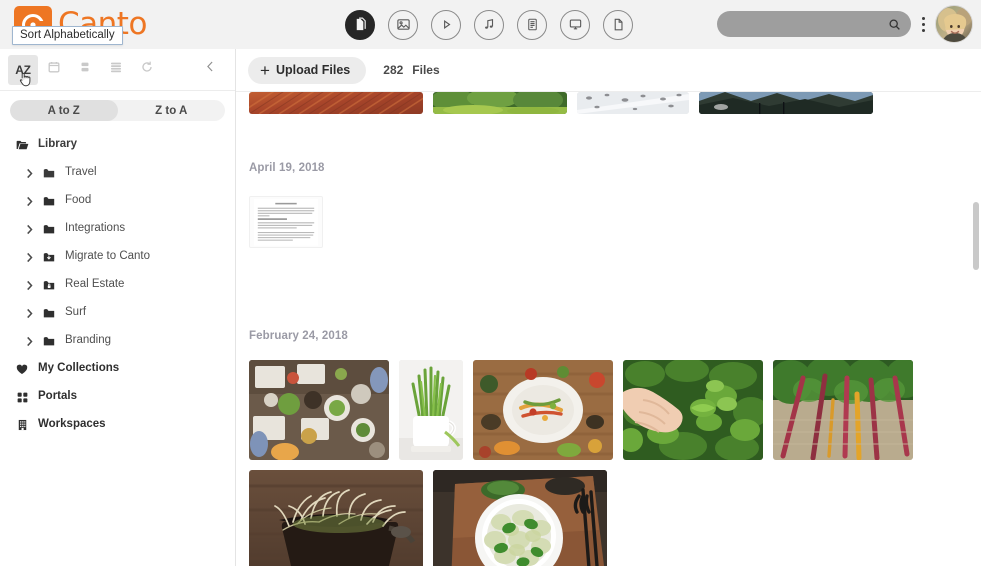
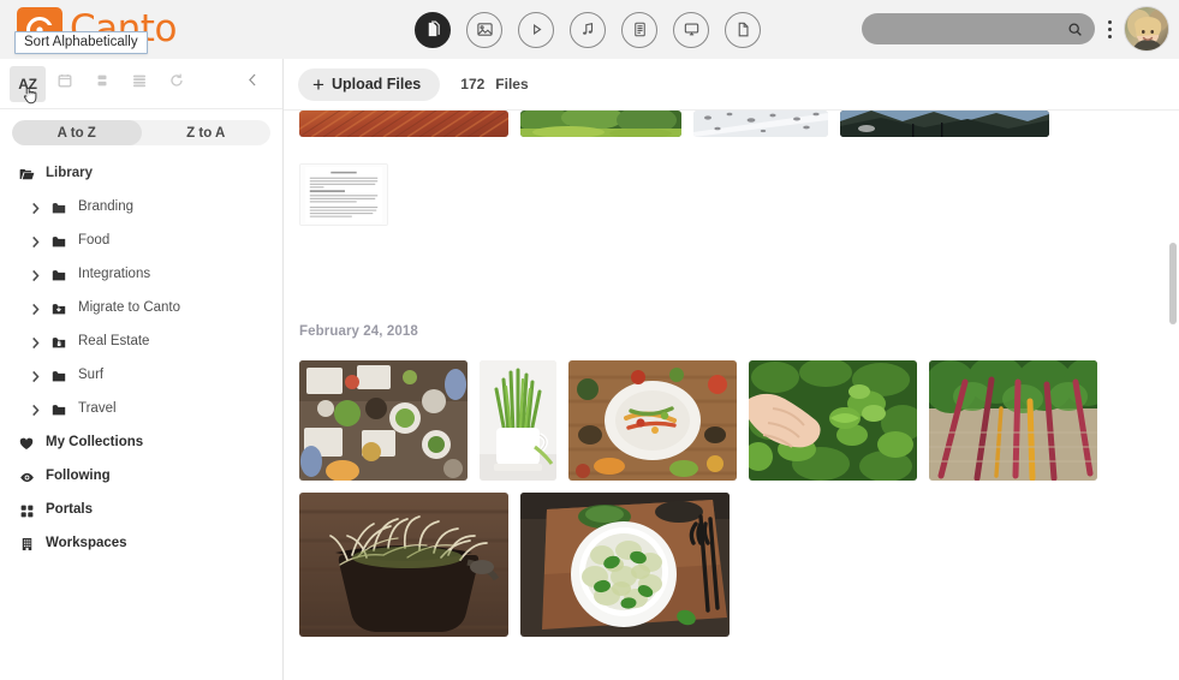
  Canto
  Sort Alphabetically
  AZ
  A to Z
  Z to A
  Library
- Travel
+ Branding
  Food
  Integrations
  Migrate to Canto
  Real Estate
  Surf
- Branding
+ Travel
  My Collections
+ Following
  Portals
  Workspaces
  +
  Upload Files
- 282
+ 172
  Files
- April 19, 2018
  February 24, 2018
